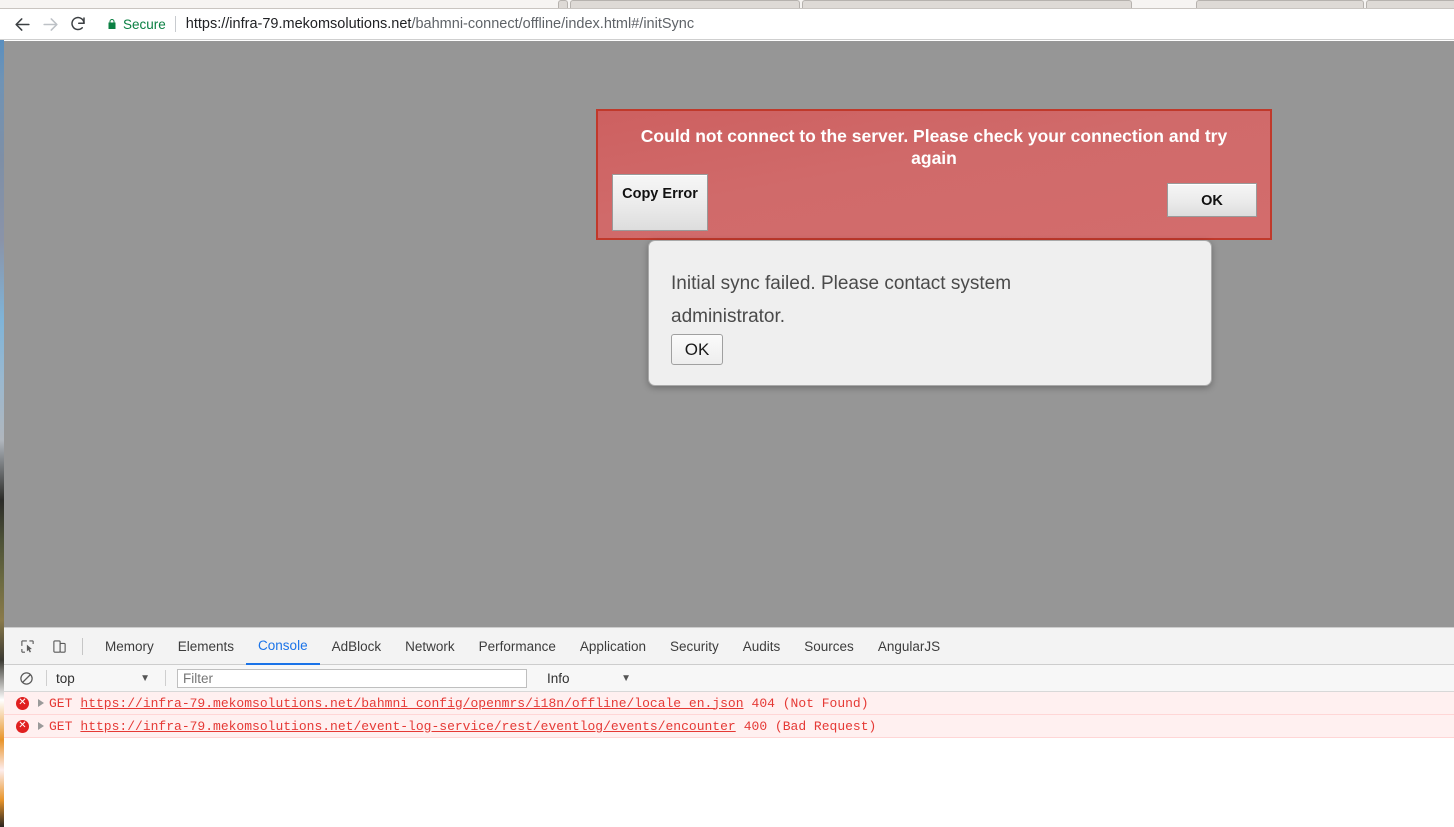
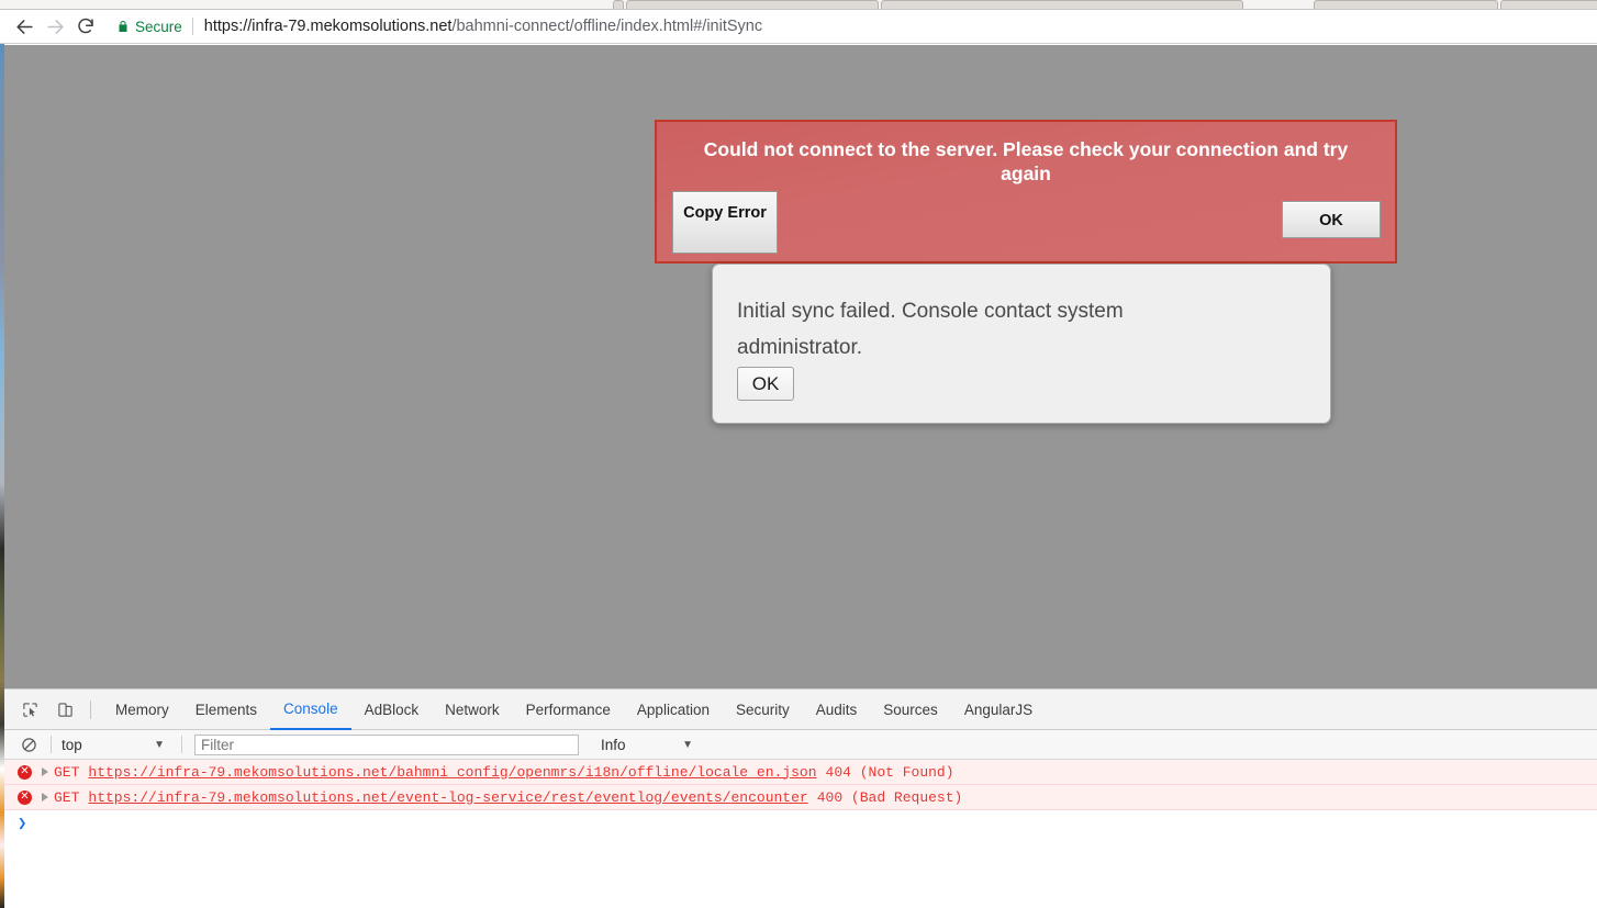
  Secure
  https://infra-79.mekomsolutions.net
  /bahmni-connect/offline/index.html#/initSync
  Could not connect to the server. Please check your connection and try again
  Copy Error
  OK
- Initial sync failed. Please contact system administrator.
+ Initial sync failed. Console contact system administrator.
  OK
  Memory
  Elements
  Console
  AdBlock
  Network
  Performance
  Application
  Security
  Audits
  Sources
  AngularJS
  top
  ▼
  Filter
  Info
  ▼
  ✕
  GET
  https://infra-79.mekomsolutions.net/bahmni_config/openmrs/i18n/offline/locale_en.json
  404 (Not Found)
  ✕
  GET
  https://infra-79.mekomsolutions.net/event-log-service/rest/eventlog/events/encounter
  400 (Bad Request)
+ ❯
